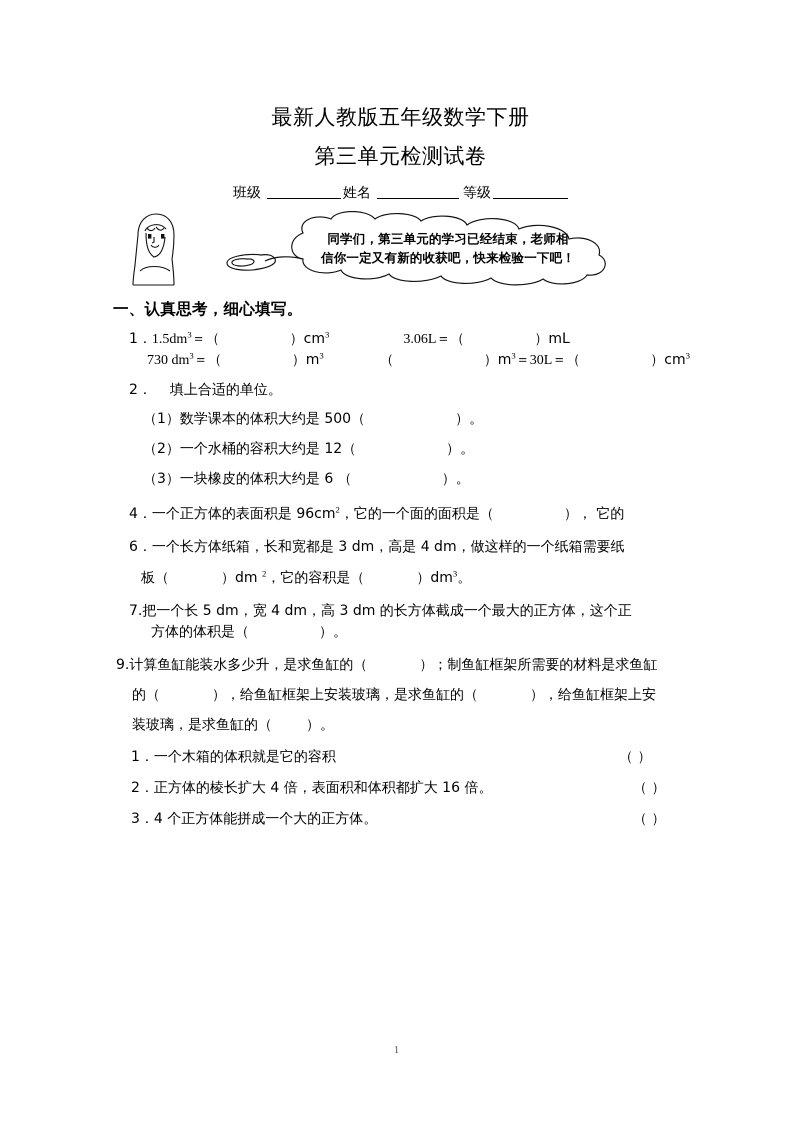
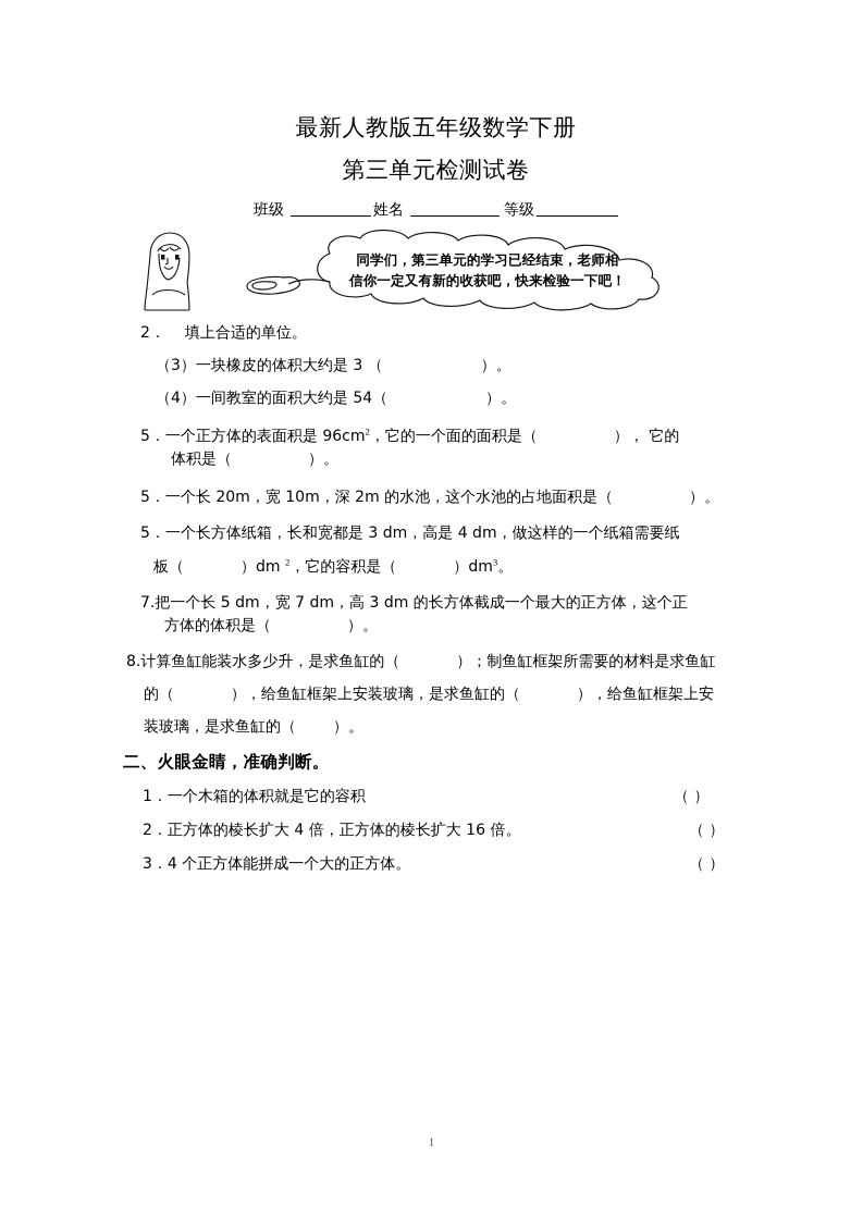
  最新人教版五年级数学下册
  第三单元检测试卷
  班级 姓名 等级
  同学们，第三单元的学习已经结束，老师相
  信你一定又有新的收获吧，快来检验一下吧！
- 一、认真思考，细心填写。
- 1．1.5dm3＝（ ）cm33.06L＝（ ）mL
- 730 dm3＝（ ）m3 （ ）m3＝30L＝（ ）cm3
  2． 填上合适的单位。
- （1）数学课本的体积大约是 500（ ）。
- （2）一个水桶的容积大约是 12（ ）。
- （3）一块橡皮的体积大约是 6 （ ）。
+ （3）一块橡皮的体积大约是 3 （ ）。
+ （4）一间教室的面积大约是 54（ ）。
- 4．一个正方体的表面积是 96cm2，它的一个面的面积是（ ）， 它的
+ 5．一个正方体的表面积是 96cm2，它的一个面的面积是（ ）， 它的
+ 体积是（ ）。
+ 5．一个长 20m，宽 10m，深 2m 的水池，这个水池的占地面积是（ ）。
- 6．一个长方体纸箱，长和宽都是 3 dm，高是 4 dm，做这样的一个纸箱需要纸
+ 5．一个长方体纸箱，长和宽都是 3 dm，高是 4 dm，做这样的一个纸箱需要纸
  板（ ）dm 2，它的容积是（ ）dm3。
- 7.把一个长 5 dm，宽 4 dm，高 3 dm 的长方体截成一个最大的正方体，这个正
+ 7.把一个长 5 dm，宽 7 dm，高 3 dm 的长方体截成一个最大的正方体，这个正
  方体的体积是（ ）。
- 9.计算鱼缸能装水多少升，是求鱼缸的（ ）；制鱼缸框架所需要的材料是求鱼缸
+ 8.计算鱼缸能装水多少升，是求鱼缸的（ ）；制鱼缸框架所需要的材料是求鱼缸
  的（ ），给鱼缸框架上安装玻璃，是求鱼缸的（ ），给鱼缸框架上安
  装玻璃，是求鱼缸的（ ）。
+ 二、火眼金睛，准确判断。
  1．一个木箱的体积就是它的容积
  （ ）
- 2．正方体的棱长扩大 4 倍，表面积和体积都扩大 16 倍。
+ 2．正方体的棱长扩大 4 倍，正方体的棱长扩大 16 倍。
  （ ）
  3．4 个正方体能拼成一个大的正方体。
  （ ）
  1
